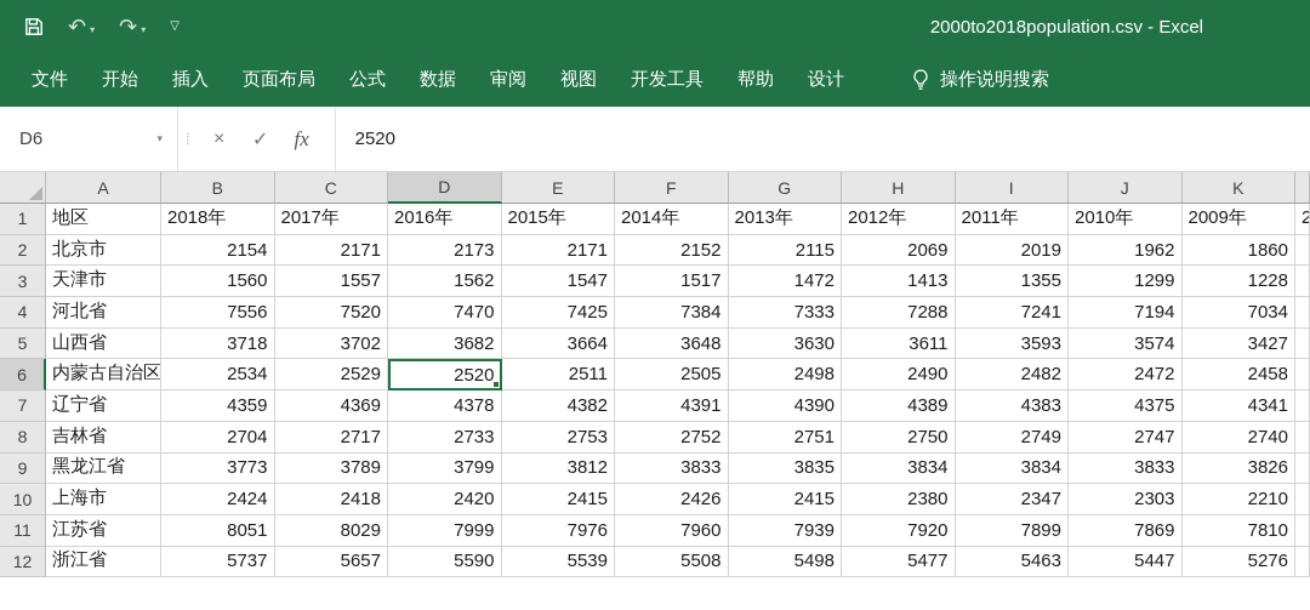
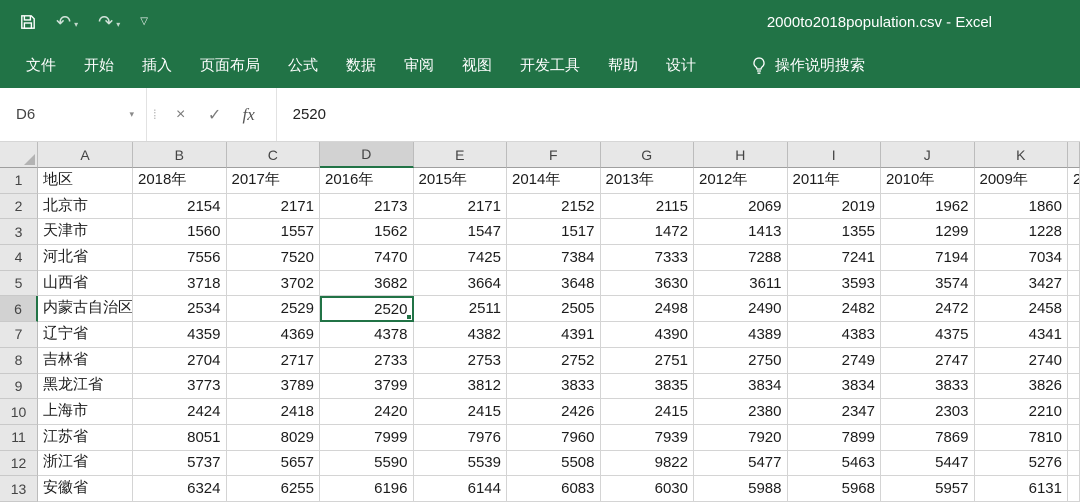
  ↶
  ▾
  ↷
  ▾
  ▽
  2000to2018population.csv - Excel
  文件
  开始
  插入
  页面布局
  公式
  数据
  审阅
  视图
  开发工具
  帮助
  设计
  操作说明搜索
  D6
  ▾
  ⁞
  ×
  ✓
  fx
  2520
  A
  B
  C
  D
  E
  F
  G
  H
  I
  J
  K
  1
  地区
  2018年
  2017年
  2016年
  2015年
  2014年
  2013年
  2012年
  2011年
  2010年
  2009年
  2
  北京市
  2154
  2171
  2173
  2171
  2152
  2115
  2069
  2019
  1962
  1860
  3
  天津市
  1560
  1557
  1562
  1547
  1517
  1472
  1413
  1355
  1299
  1228
  4
  河北省
  7556
  7520
  7470
  7425
  7384
  7333
  7288
  7241
  7194
  7034
  5
  山西省
  3718
  3702
  3682
  3664
  3648
  3630
  3611
  3593
  3574
  3427
  6
  内蒙古自治区
  2534
  2529
  2520
  2511
  2505
  2498
  2490
  2482
  2472
  2458
  7
  辽宁省
  4359
  4369
  4378
  4382
  4391
  4390
  4389
  4383
  4375
  4341
  8
  吉林省
  2704
  2717
  2733
  2753
  2752
  2751
  2750
  2749
  2747
  2740
  9
  黑龙江省
  3773
  3789
  3799
  3812
  3833
  3835
  3834
  3834
  3833
  3826
  10
  上海市
  2424
  2418
  2420
  2415
  2426
  2415
  2380
  2347
  2303
  2210
  11
  江苏省
  8051
  8029
  7999
  7976
  7960
  7939
  7920
  7899
  7869
  7810
  12
  浙江省
  5737
  5657
  5590
  5539
  5508
- 5498
+ 9822
  5477
  5463
  5447
  5276
+ 13
+ 安徽省
+ 6324
+ 6255
+ 6196
+ 6144
+ 6083
+ 6030
+ 5988
+ 5968
+ 5957
+ 6131
